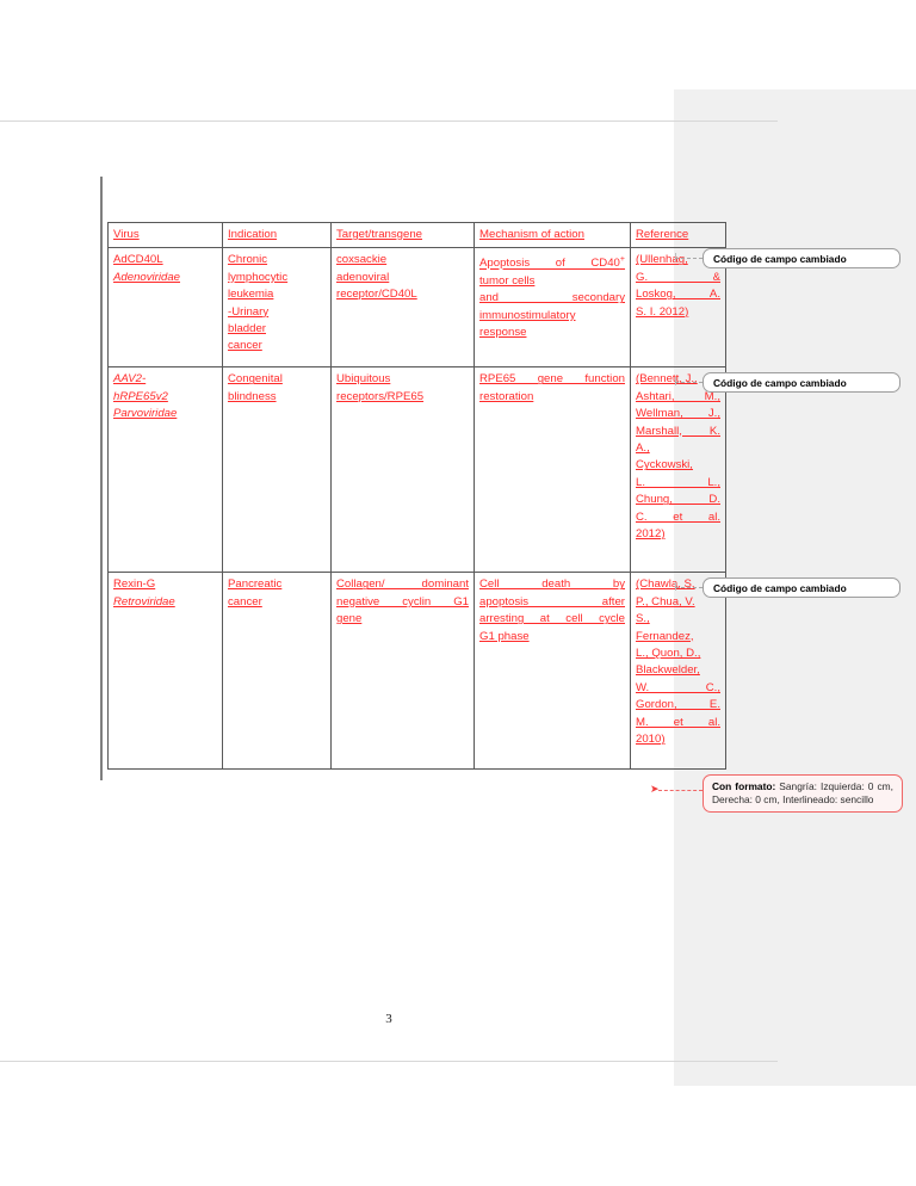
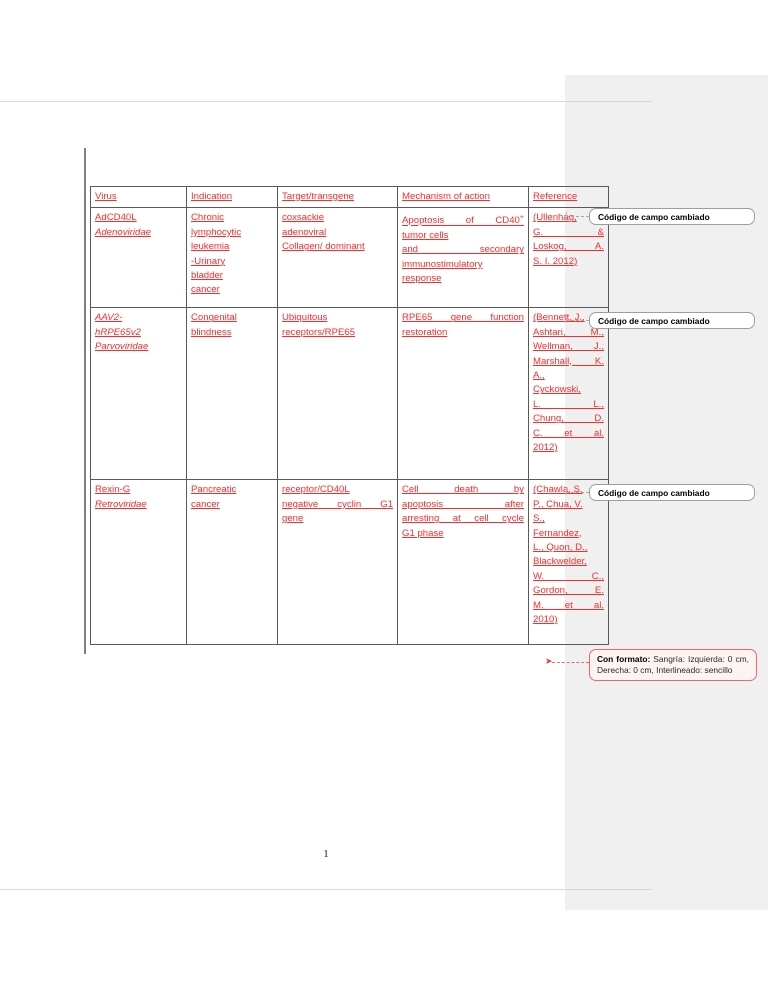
  Virus	Indication	Target/transgene	Mechanism of action	Reference
- AdCD40L Adenoviridae	Chronic lymphocytic leukemia -Urinary bladder cancer	coxsackie adenoviral receptor/CD40L	Apoptosis of CD40 tumor cells and secondary immunostimulatory response	(Ullenhag, G. & Loskog, A. S. I. 2012)
+ AdCD40L Adenoviridae	Chronic lymphocytic leukemia -Urinary bladder cancer	coxsackie adenoviral Collagen/ dominant	Apoptosis of CD40 tumor cells and secondary immunostimulatory response	(Ullenhag, G. & Loskog, A. S. I. 2012)
  AAV2- hRPE65v2 Parvoviridae	Congenital blindness	Ubiquitous receptors/RPE65	RPE65 gene function restoration	(Bennett, J., Ashtari, M., Wellman, J., Marshall, K. A., Cyckowski, L. L., Chung, D. C. et al. 2012)
- Rexin-G Retroviridae	Pancreatic cancer	Collagen/ dominant negative cyclin G1 gene	Cell death by apoptosis after arresting at cell cycle G1 phase	(Chawla, S. P., Chua, V. S., Fernandez, L., Quon, D., Blackwelder, W. C., Gordon, E. M. et al. 2010)
+ Rexin-G Retroviridae	Pancreatic cancer	receptor/CD40L negative cyclin G1 gene	Cell death by apoptosis after arresting at cell cycle G1 phase	(Chawla, S. P., Chua, V. S., Fernandez, L., Quon, D., Blackwelder, W. C., Gordon, E. M. et al. 2010)
- 3
+ 1
  ➤
  Código de campo cambiado
  Código de campo cambiado
  Código de campo cambiado
  Con formato: Sangría: Izquierda: 0 cm, Derecha: 0 cm, Interlineado: sencillo
